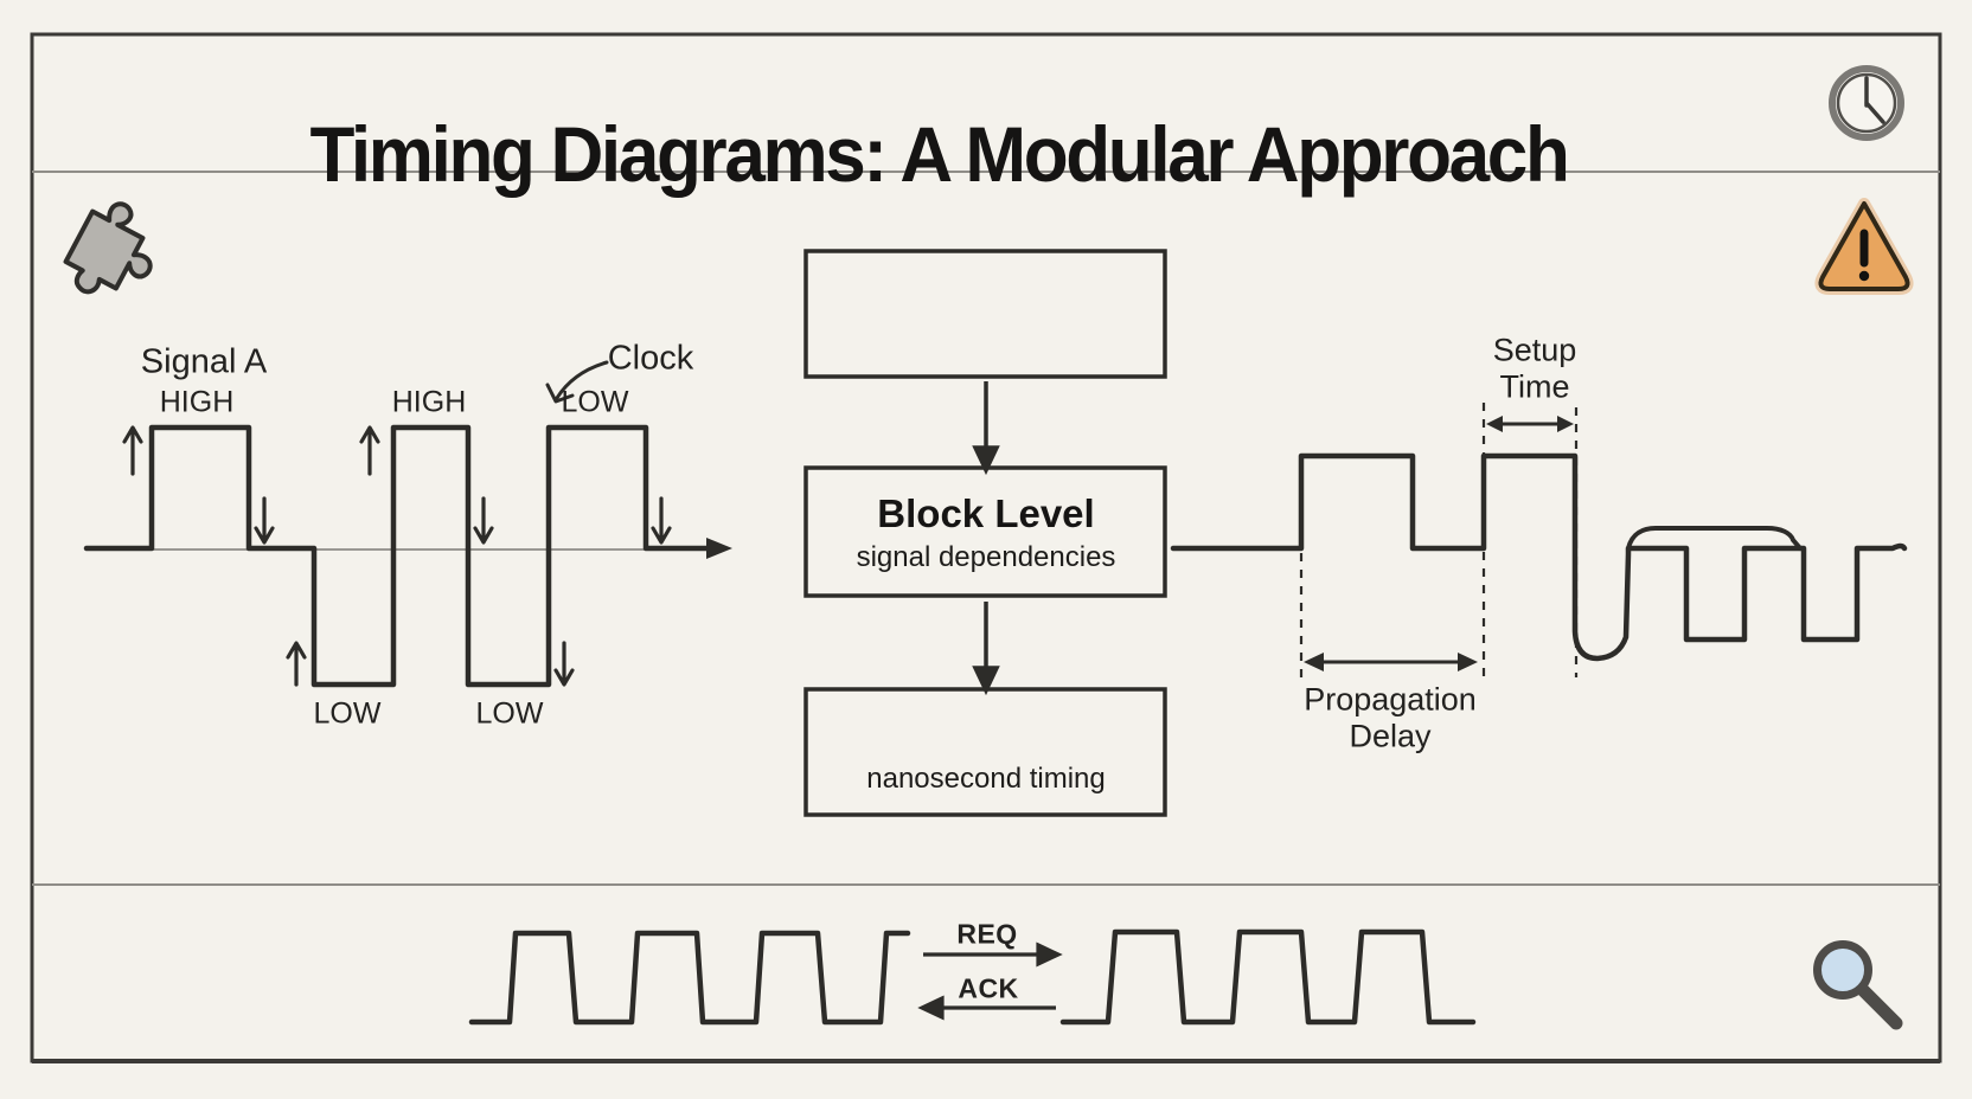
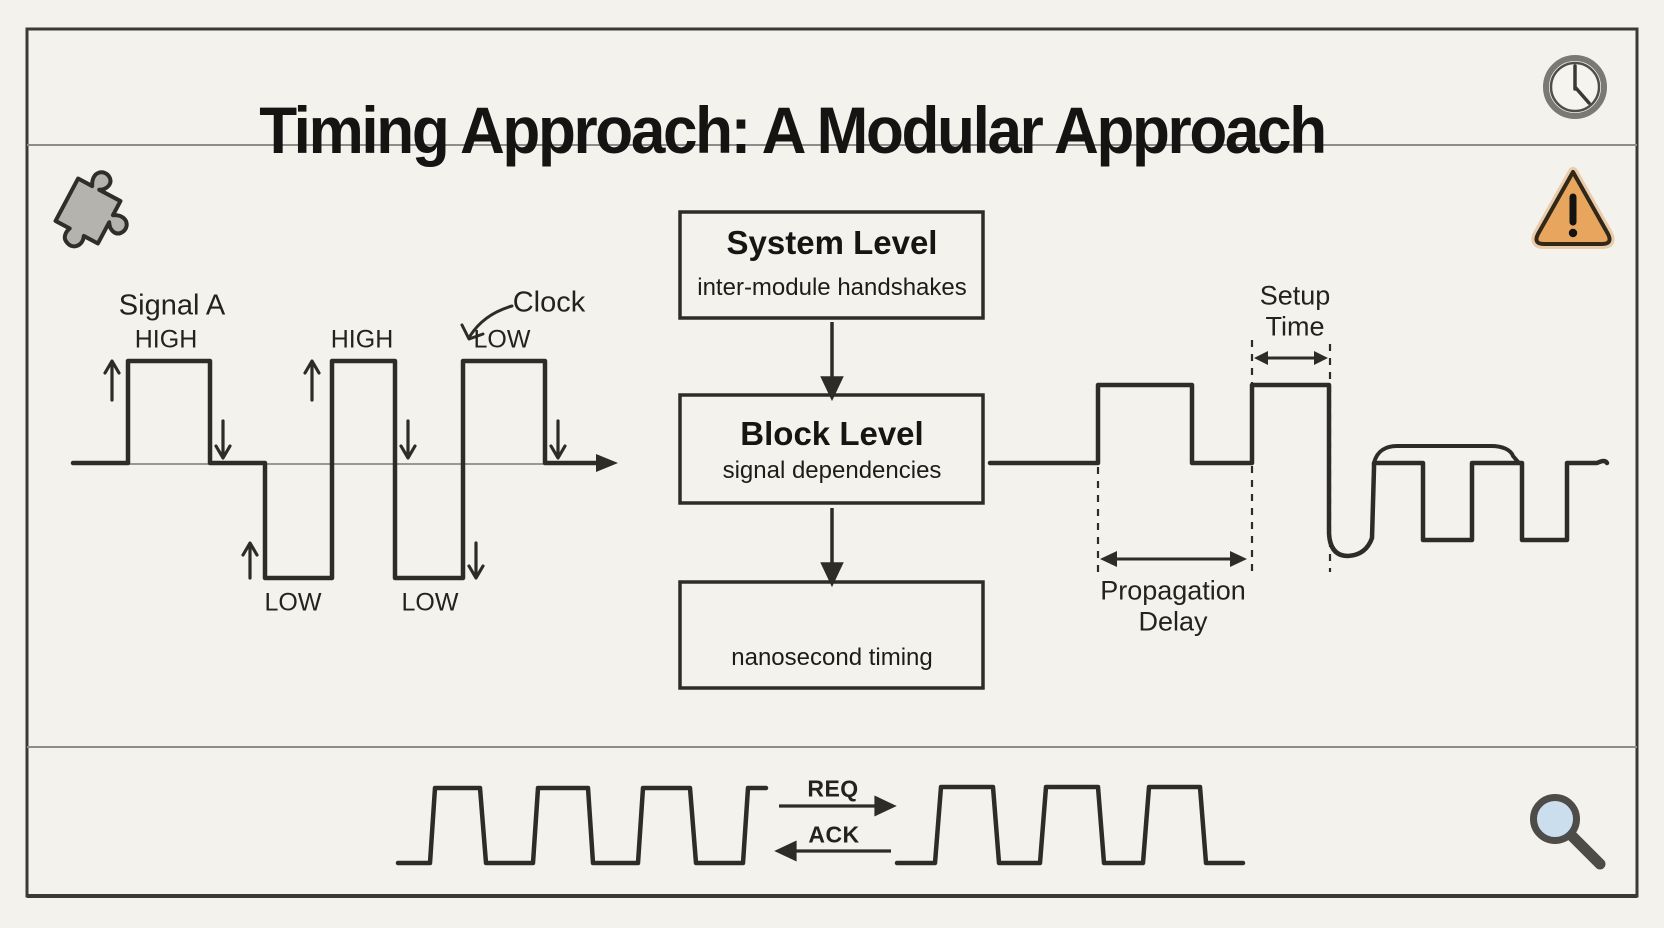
- Timing Diagrams: A Modular Approach
+ Timing Approach: A Modular Approach
  Signal A
  Clock
  HIGH
  HIGH
  LOW
  LOW
  LOW
+ System Level
+ inter-module handshakes
  Block Level
  signal dependencies
  nanosecond timing
  Setup
  Time
  Propagation
  Delay
  REQ
  ACK
